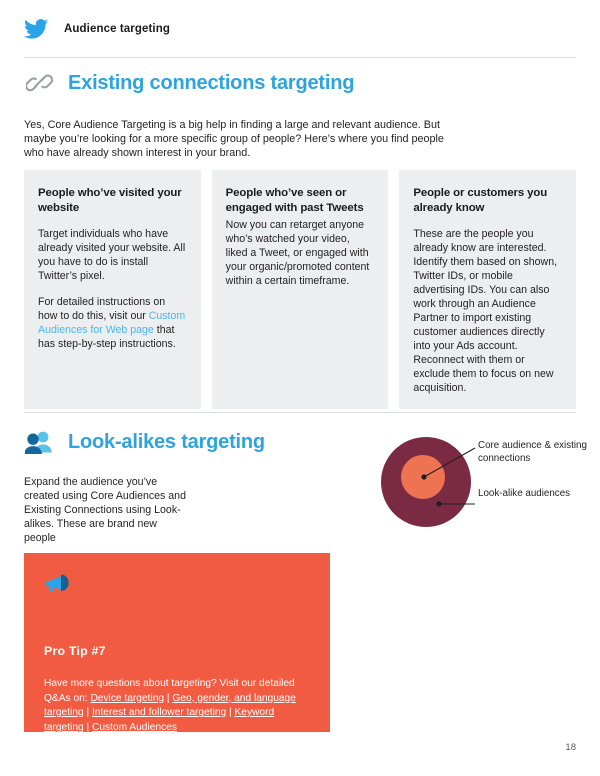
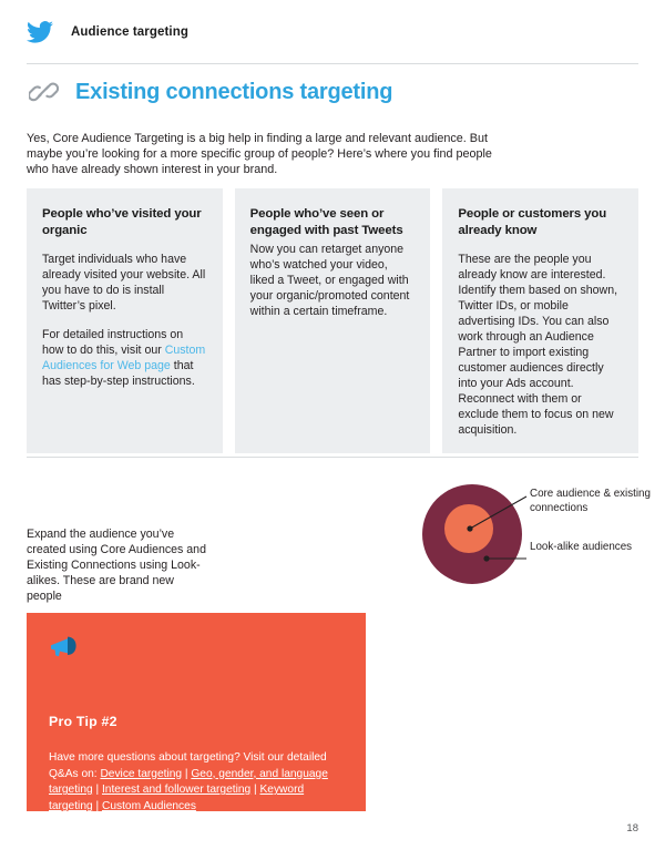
  Audience targeting
  Existing connections targeting
  Yes, Core Audience Targeting is a big help in finding a large and relevant audience. But maybe you’re looking for a more specific group of people? Here’s where you find people who have already shown interest in your brand.
- People who’ve visited your website
+ People who’ve visited your organic
  Target individuals who have already visited your website. All you have to do is install Twitter’s pixel.
  For detailed instructions on how to do this, visit our Custom Audiences for Web page that has step-by-step instructions.
  People who’ve seen or engaged with past Tweets
  Now you can retarget anyone who’s watched your video, liked a Tweet, or engaged with your organic/promoted content within a certain timeframe.
  People or customers you already know
  These are the people you already know are interested. Identify them based on shown, Twitter IDs, or mobile advertising IDs. You can also work through an Audience Partner to import existing customer audiences directly into your Ads account. Reconnect with them or exclude them to focus on new acquisition.
- Look-alikes targeting
  Expand the audience you’ve created using Core Audiences and Existing Connections using Look-alikes. These are brand new people
  Core audience & existing connections
  Look-alike audiences
- Pro Tip #7
+ Pro Tip #2
  Have more questions about targeting? Visit our detailed Q&As on: Device targeting | Geo, gender, and language targeting | Interest and follower targeting | Keyword targeting | Custom Audiences
  18
